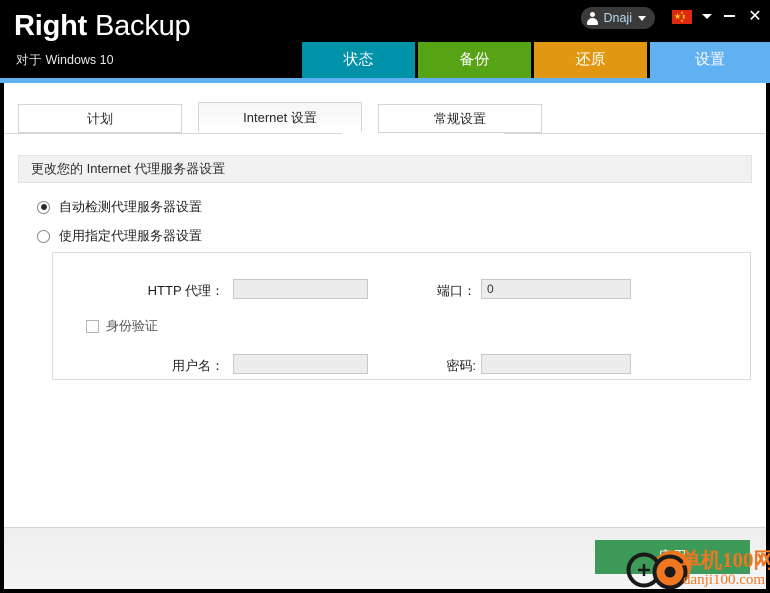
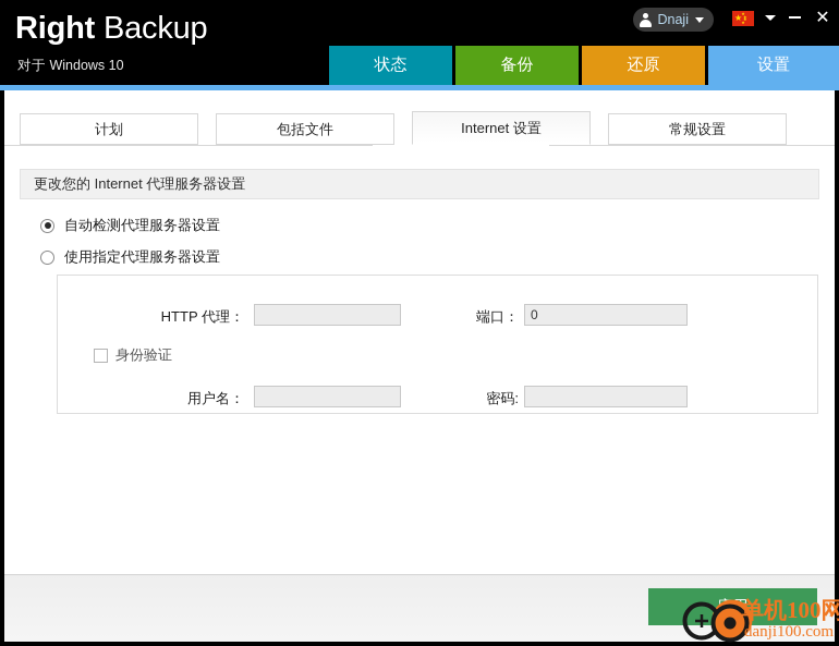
  Right Backup
  对于 Windows 10
  Dnaji
  ★
  ✕
  状态
  备份
  还原
  设置
  计划
+ 包括文件
  Internet 设置
  常规设置
  更改您的 Internet 代理服务器设置
  自动检测代理服务器设置
  使用指定代理服务器设置
  HTTP 代理：
  端口：
  0
  身份验证
  用户名：
  密码:
  单机100网
  danji100.com
